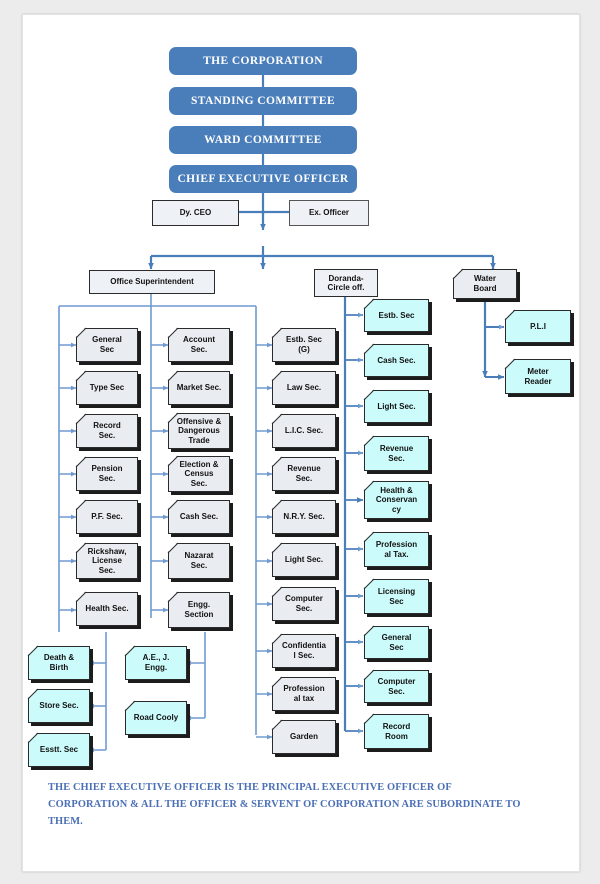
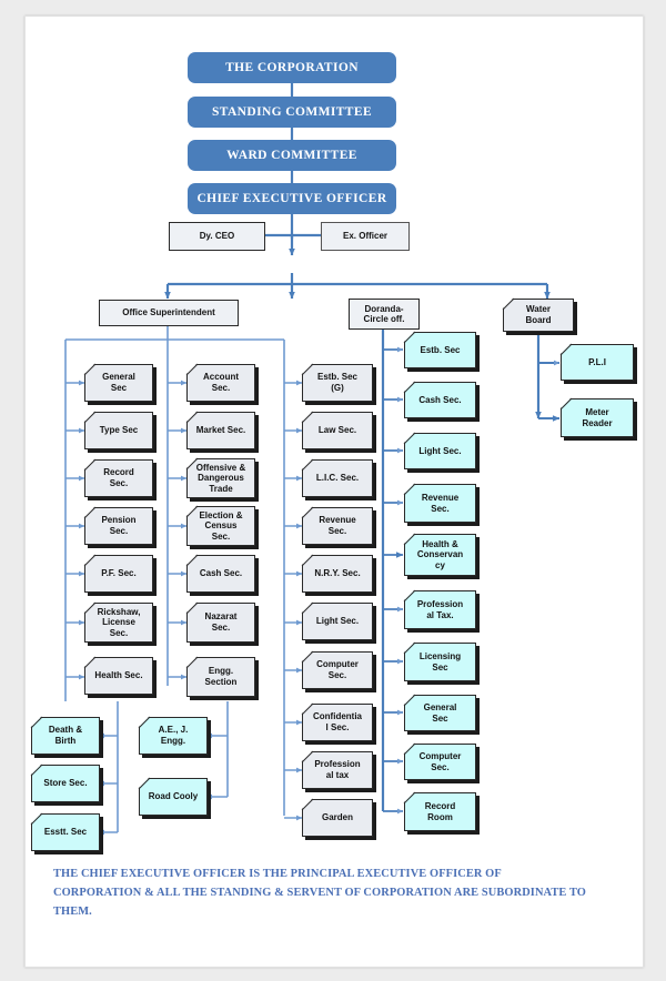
  THE CORPORATION
  STANDING COMMITTEE
  WARD COMMITTEE
  CHIEF EXECUTIVE OFFICER
  Dy. CEO
  Ex. Officer
  Office Superintendent
  Doranda-
  Circle off.
- THE CHIEF EXECUTIVE OFFICER IS THE PRINCIPAL EXECUTIVE OFFICER OF CORPORATION & ALL THE OFFICER & SERVENT OF CORPORATION ARE SUBORDINATE TO THEM.
+ THE CHIEF EXECUTIVE OFFICER IS THE PRINCIPAL EXECUTIVE OFFICER OF CORPORATION & ALL THE STANDING & SERVENT OF CORPORATION ARE SUBORDINATE TO THEM.
